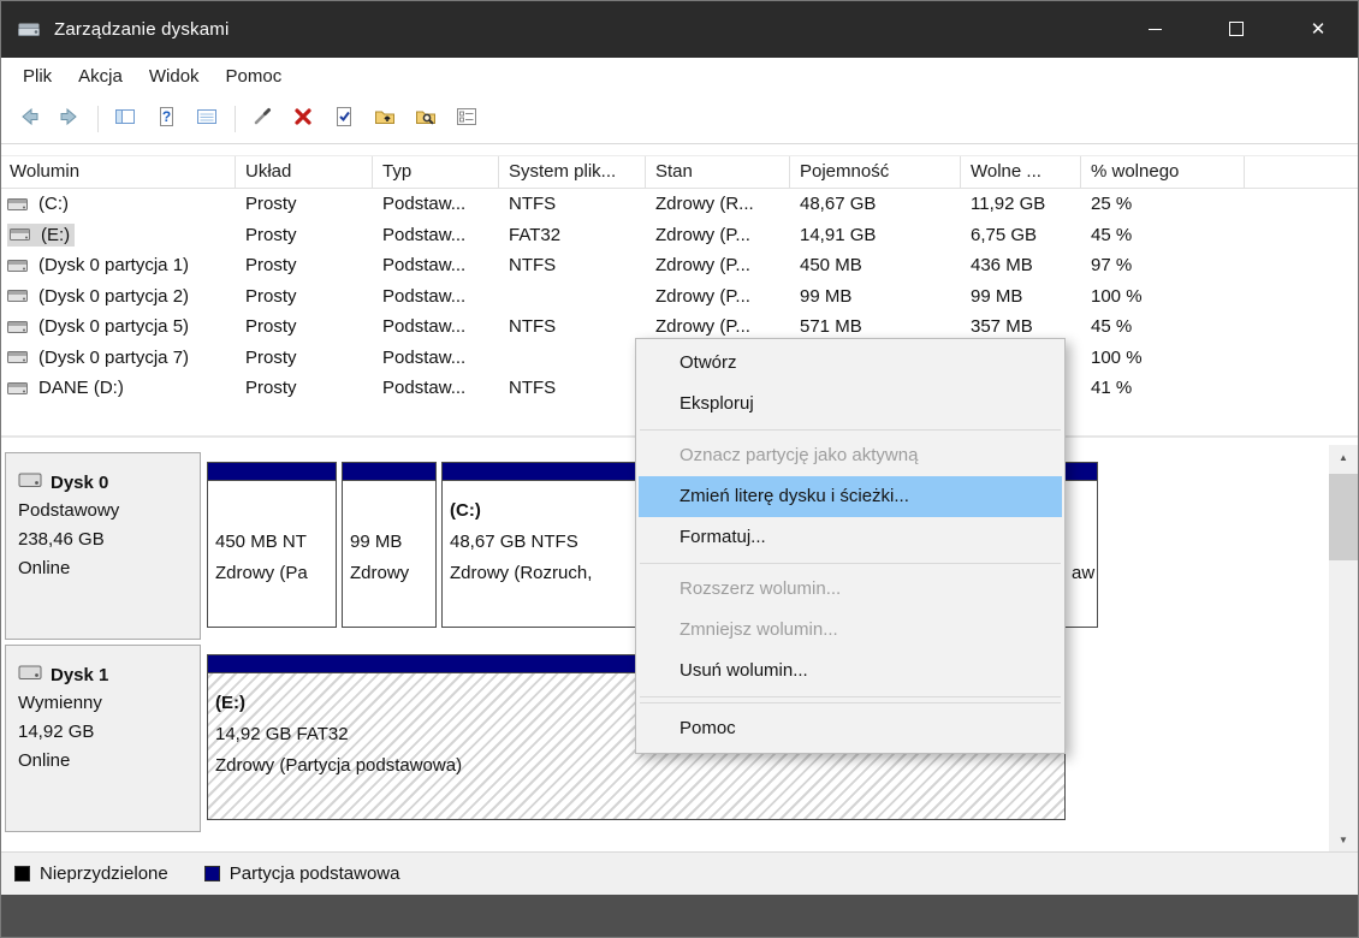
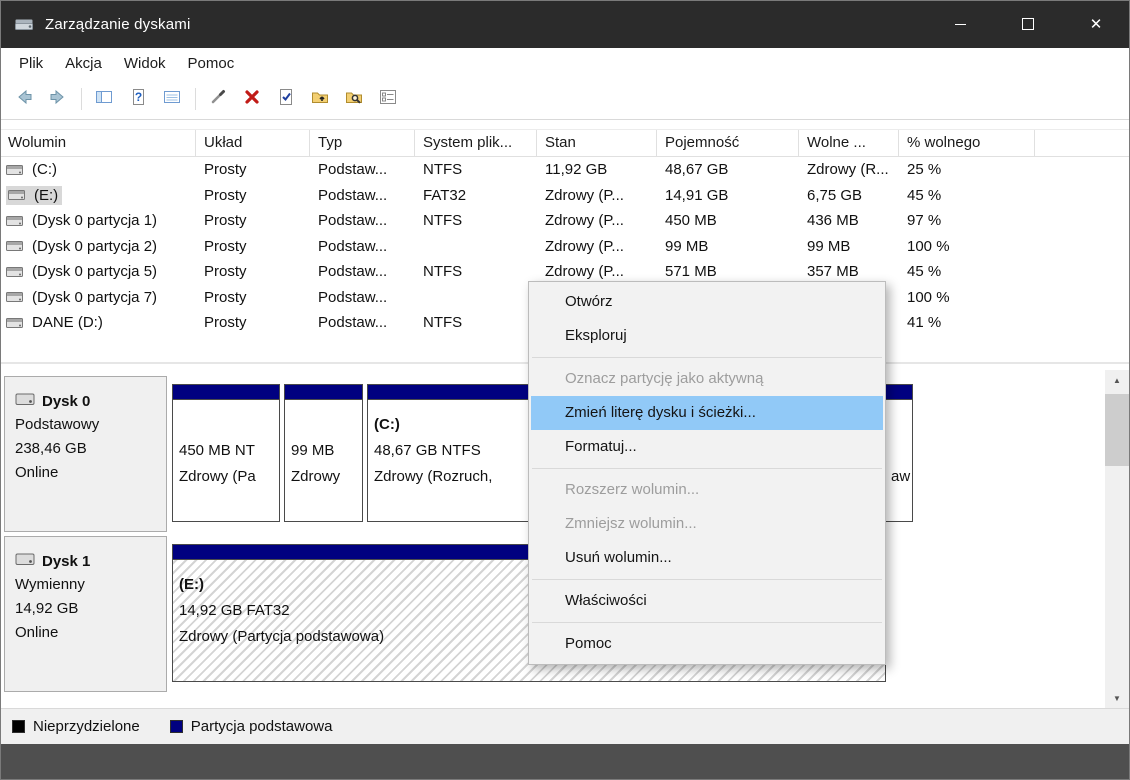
  Zarządzanie dyskami
  ✕
  Plik
  Akcja
  Widok
  Pomoc
  ?
  Wolumin
  Układ
  Typ
  System plik...
  Stan
  Pojemność
  Wolne ...
  % wolnego
  (C:)
  Prosty
  Podstaw...
  NTFS
- Zdrowy (R...
+ 11,92 GB
  48,67 GB
- 11,92 GB
+ Zdrowy (R...
  25 %
  (E:)
  Prosty
  Podstaw...
  FAT32
  Zdrowy (P...
  14,91 GB
  6,75 GB
  45 %
  (Dysk 0 partycja 1)
  Prosty
  Podstaw...
  NTFS
  Zdrowy (P...
  450 MB
  436 MB
  97 %
  (Dysk 0 partycja 2)
  Prosty
  Podstaw...
  Zdrowy (P...
  99 MB
  99 MB
  100 %
  (Dysk 0 partycja 5)
  Prosty
  Podstaw...
  NTFS
  Zdrowy (P...
  571 MB
  357 MB
  45 %
  (Dysk 0 partycja 7)
  Prosty
  Podstaw...
  100 %
  DANE (D:)
  Prosty
  Podstaw...
  NTFS
  41 %
  Dysk 0
  Podstawowy
  238,46 GB
  Online
  450 MB NT
  Zdrowy (Pa
  99 MB
  Zdrowy
  (C:)
  48,67 GB NTFS
  Zdrowy (Rozruch,
  aw
  Dysk 1
  Wymienny
  14,92 GB
  Online
  (E:)
  14,92 GB FAT32
  Zdrowy (Partycja podstawowa)
  ▲
  ▼
  Nieprzydzielone
  Partycja podstawowa
  Otwórz
  Eksploruj
  Oznacz partycję jako aktywną
  Zmień literę dysku i ścieżki...
  Formatuj...
  Rozszerz wolumin...
  Zmniejsz wolumin...
  Usuń wolumin...
+ Właściwości
  Pomoc
